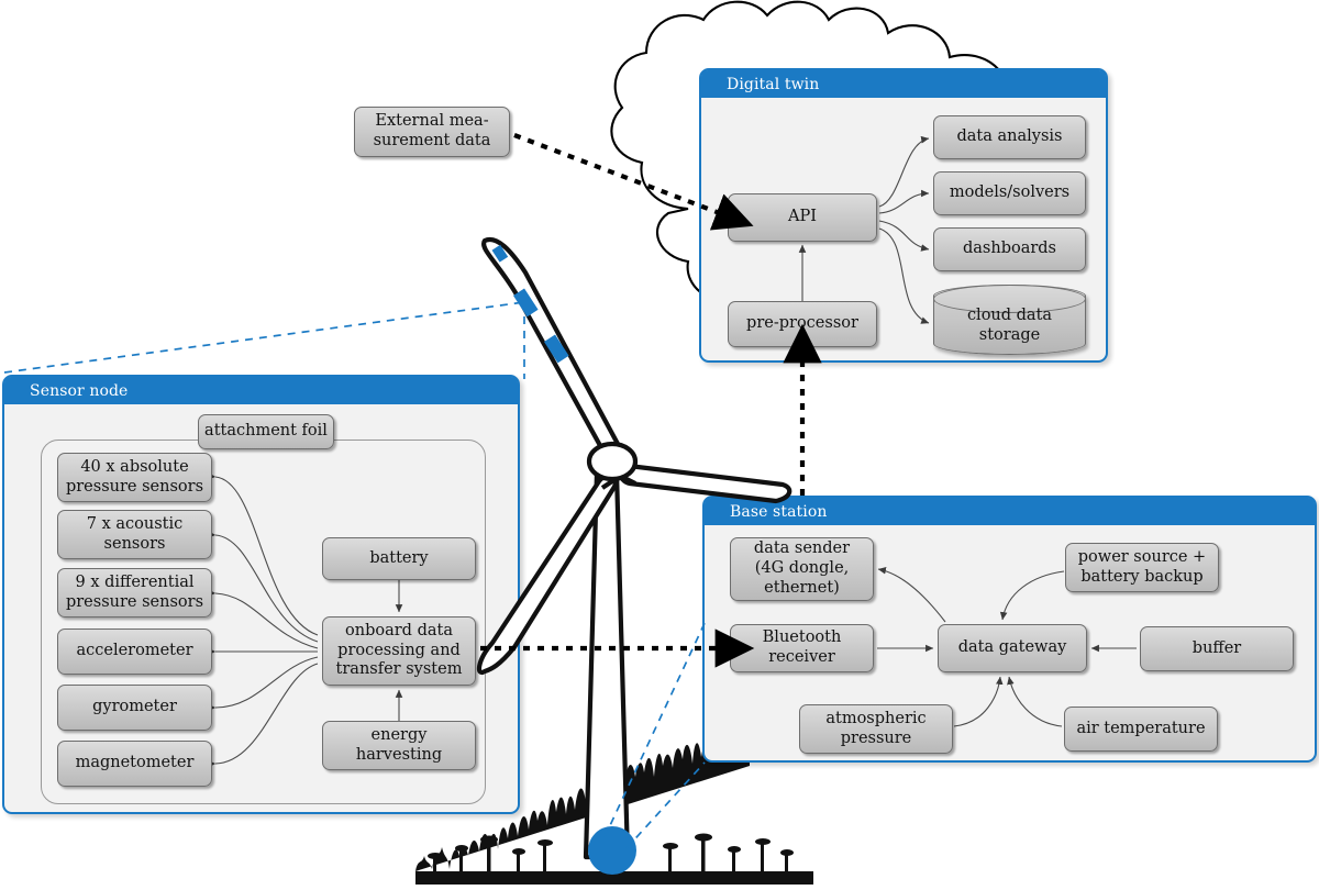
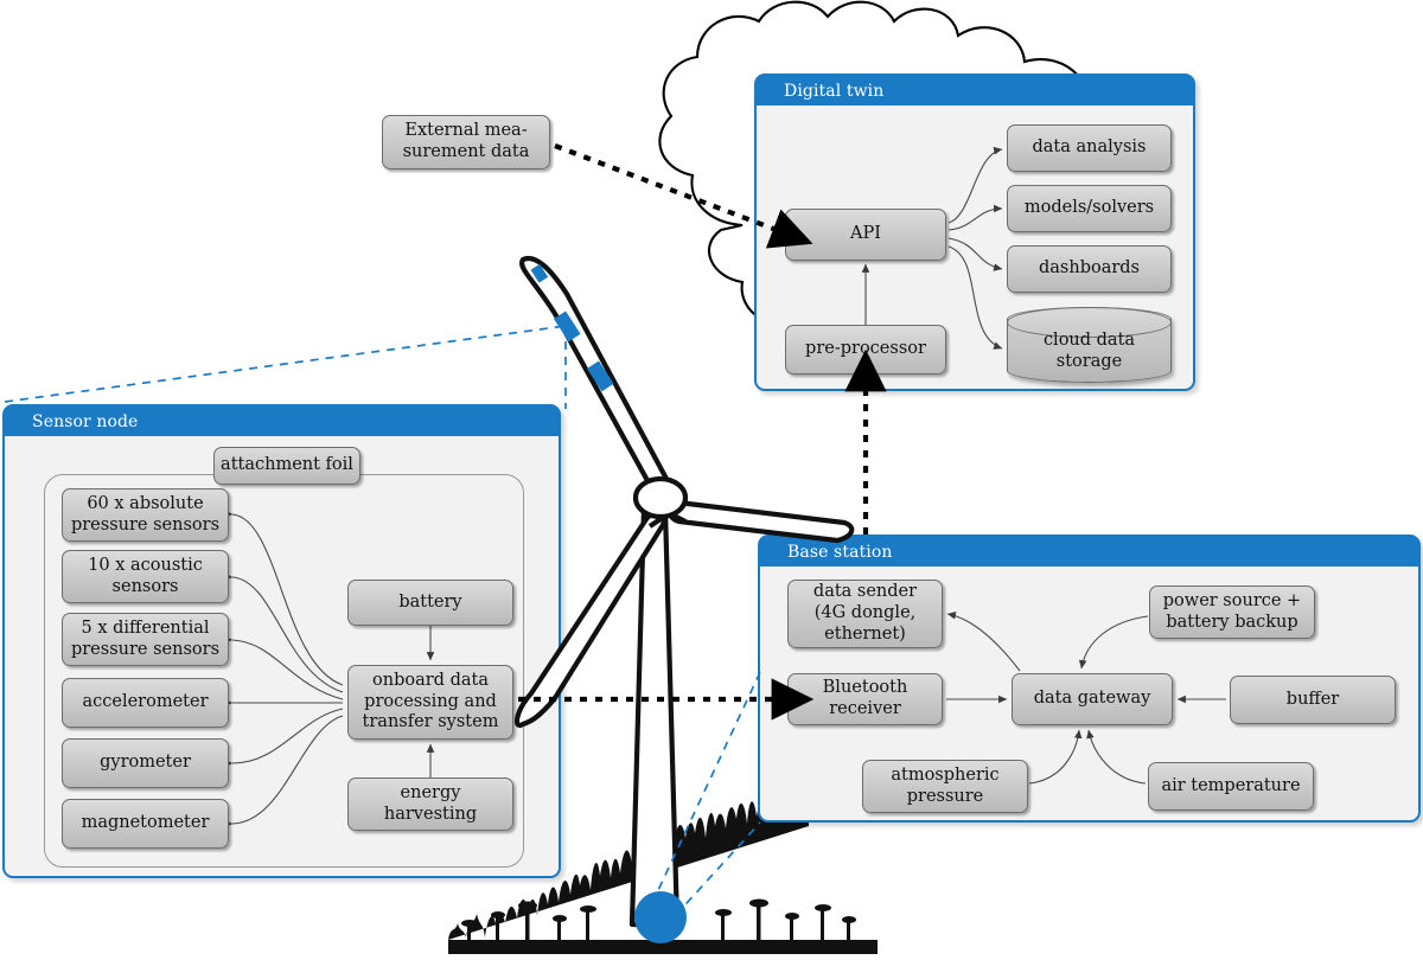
  Digital twin
  API
  pre-processor
  data analysis
  models/solvers
  dashboards
  cloud data
  storage
  External mea-
  surement data
  Sensor node
  attachment foil
- 40 x absolute
+ 60 x absolute
  pressure sensors
- 7 x acoustic
+ 10 x acoustic
  sensors
- 9 x differential
+ 5 x differential
  pressure sensors
  accelerometer
  gyrometer
  magnetometer
  battery
  onboard data
  processing and
  transfer system
  energy
  harvesting
  Base station
  data sender
  (4G dongle,
  ethernet)
  Bluetooth
  receiver
  data gateway
  power source +
  battery backup
  buffer
  atmospheric
  pressure
  air temperature
